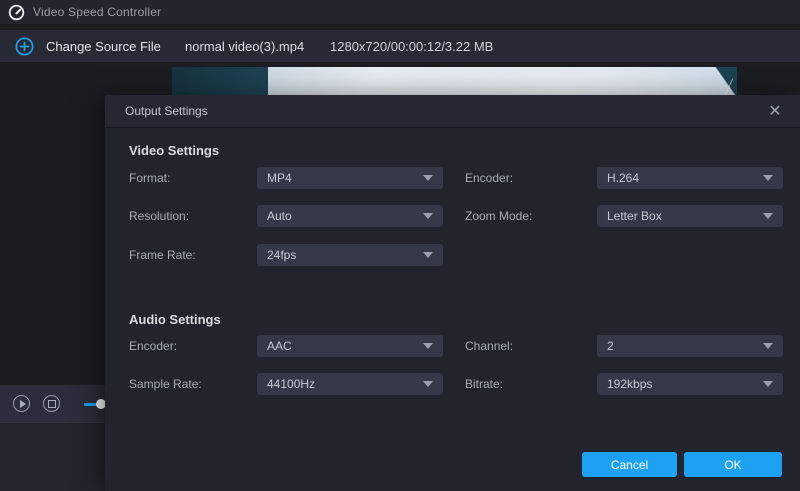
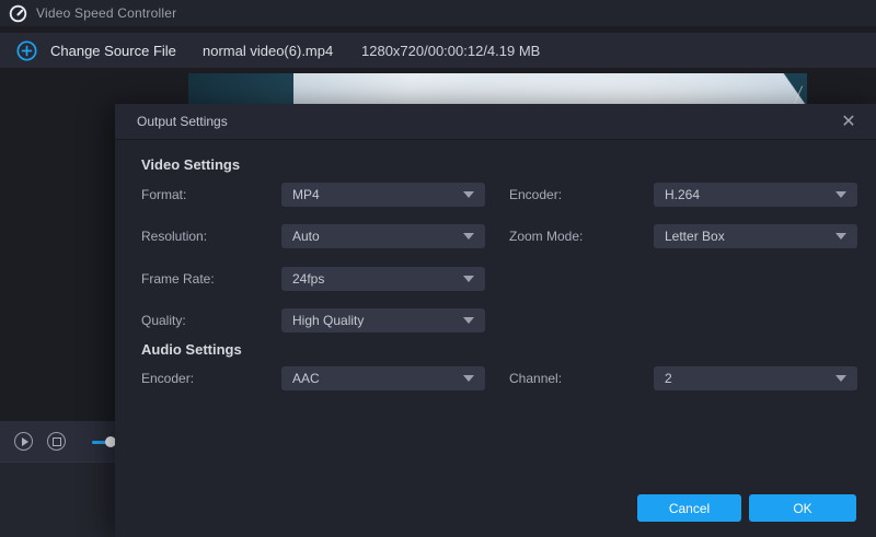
  Video Speed Controller
  Change Source File
- normal video(3).mp4
+ normal video(6).mp4
- 1280x720/00:00:12/3.22 MB
+ 1280x720/00:00:12/4.19 MB
  Output Settings
  ✕
  Video Settings
  Format:
  MP4
  Encoder:
  H.264
  Resolution:
  Auto
  Zoom Mode:
  Letter Box
  Frame Rate:
  24fps
+ Quality:
+ High Quality
  Audio Settings
  Encoder:
  AAC
  Channel:
  2
- Sample Rate:
- 44100Hz
- Bitrate:
- 192kbps
  Cancel
  OK
